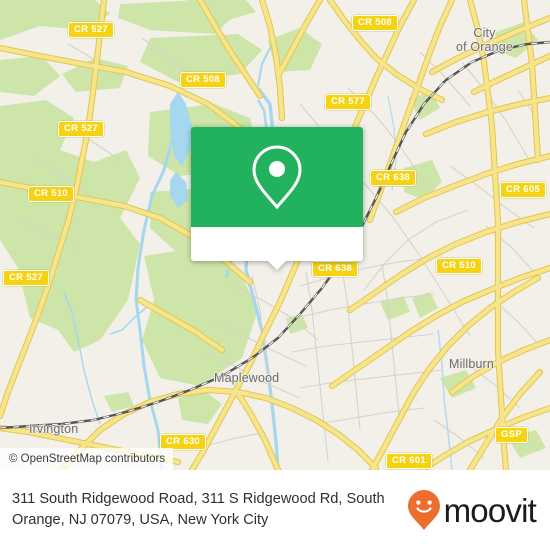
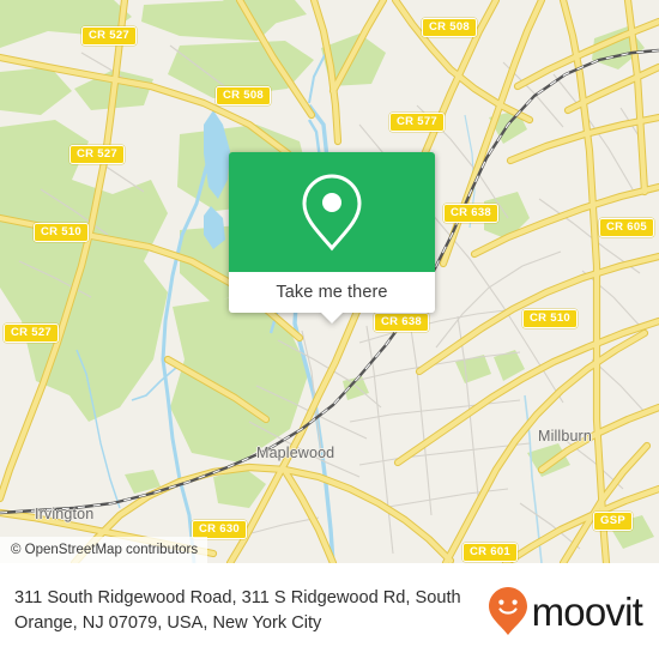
- City
- of Orange
  Millburn
  Maplewood
  Irvington
  CR 527
  CR 508
  CR 508
  CR 577
  CR 527
  CR 638
  CR 605
  CR 510
  CR 510
  CR 638
  CR 527
  CR 630
  GSP
  CR 601
+ Take me there
  © OpenStreetMap contributors
  311 South Ridgewood Road, 311 S Ridgewood Rd, South Orange, NJ 07079, USA, New York City
  moovit
